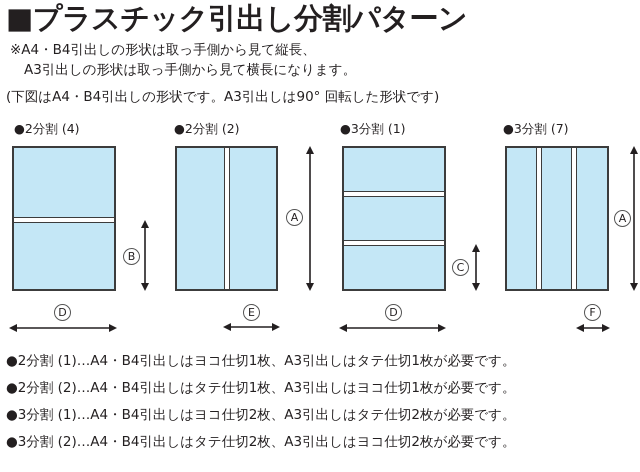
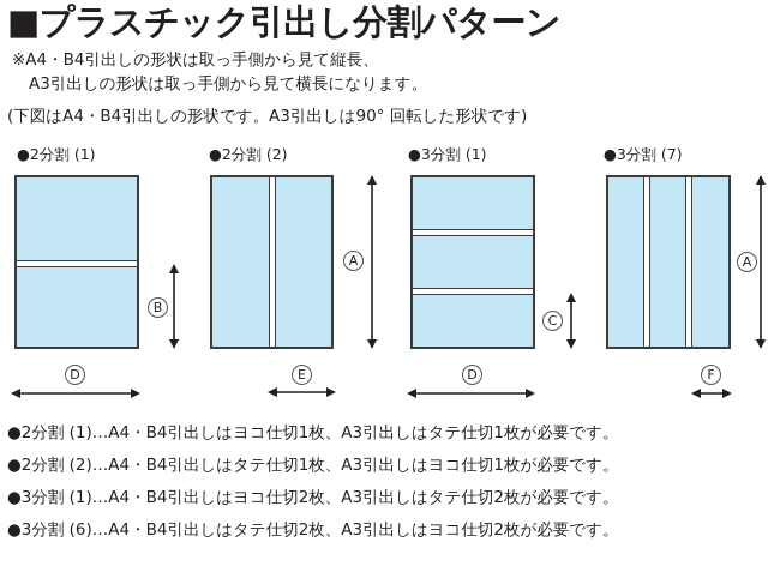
  ■プラスチック引出し分割パターン
  ※A4・B4引出しの形状は取っ手側から見て縦長、
  A3引出しの形状は取っ手側から見て横長になります。
  (下図はA4・B4引出しの形状です。A3引出しは90° 回転した形状です)
- ●2分割 (4)
+ ●2分割 (1)
  ●2分割 (2)
  ●3分割 (1)
  ●3分割 (7)
  B
  D
  A
  E
  C
  D
  A
  F
  ●2分割 (1)…A4・B4引出しはヨコ仕切1枚、A3引出しはタテ仕切1枚が必要です。
  ●2分割 (2)…A4・B4引出しはタテ仕切1枚、A3引出しはヨコ仕切1枚が必要です。
  ●3分割 (1)…A4・B4引出しはヨコ仕切2枚、A3引出しはタテ仕切2枚が必要です。
- ●3分割 (2)…A4・B4引出しはタテ仕切2枚、A3引出しはヨコ仕切2枚が必要です。
+ ●3分割 (6)…A4・B4引出しはタテ仕切2枚、A3引出しはヨコ仕切2枚が必要です。
